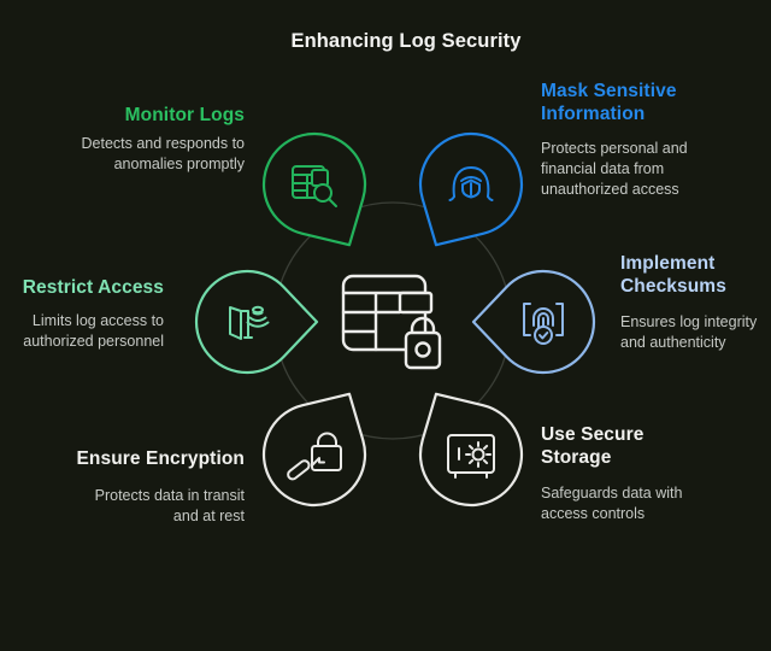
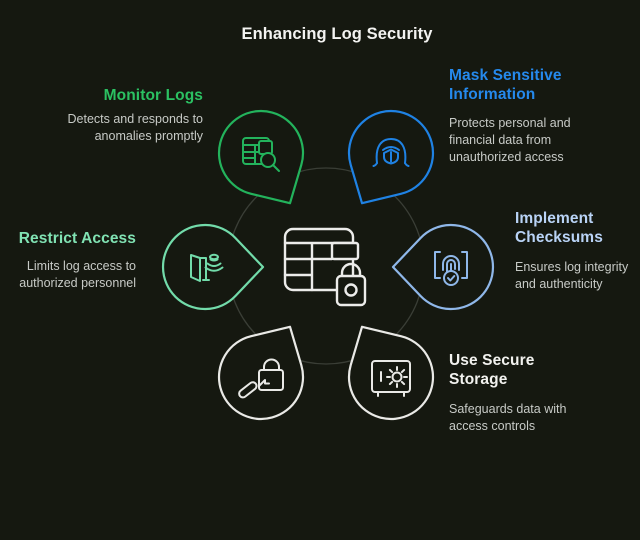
  Enhancing Log Security
  Monitor Logs
  Detects and responds to
  anomalies promptly
  Mask Sensitive
  Information
  Protects personal and
  financial data from
  unauthorized access
  Implement
  Checksums
  Ensures log integrity
  and authenticity
  Use Secure
  Storage
  Safeguards data with
  access controls
- Ensure Encryption
- Protects data in transit
- and at rest
  Restrict Access
  Limits log access to
  authorized personnel
